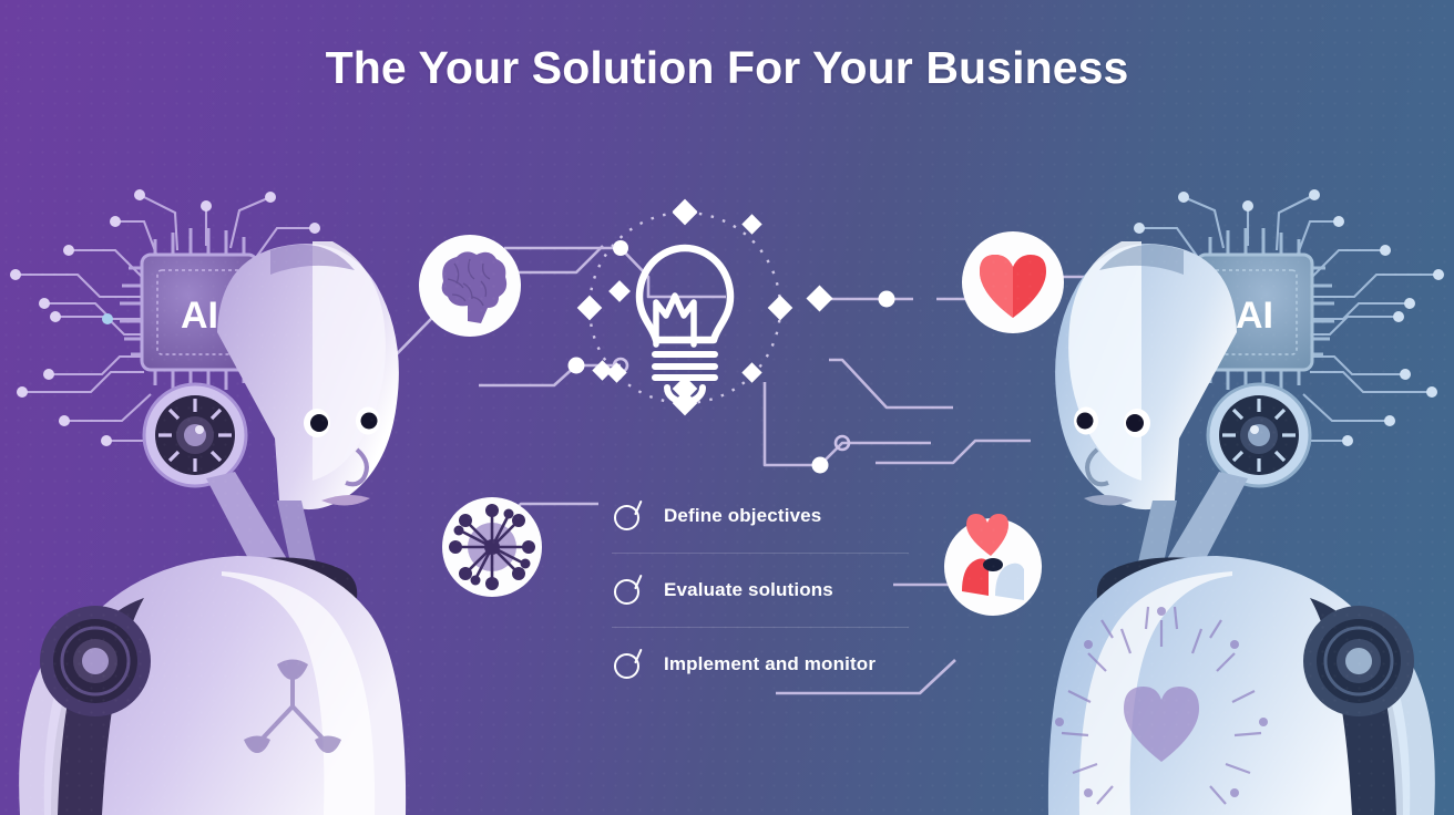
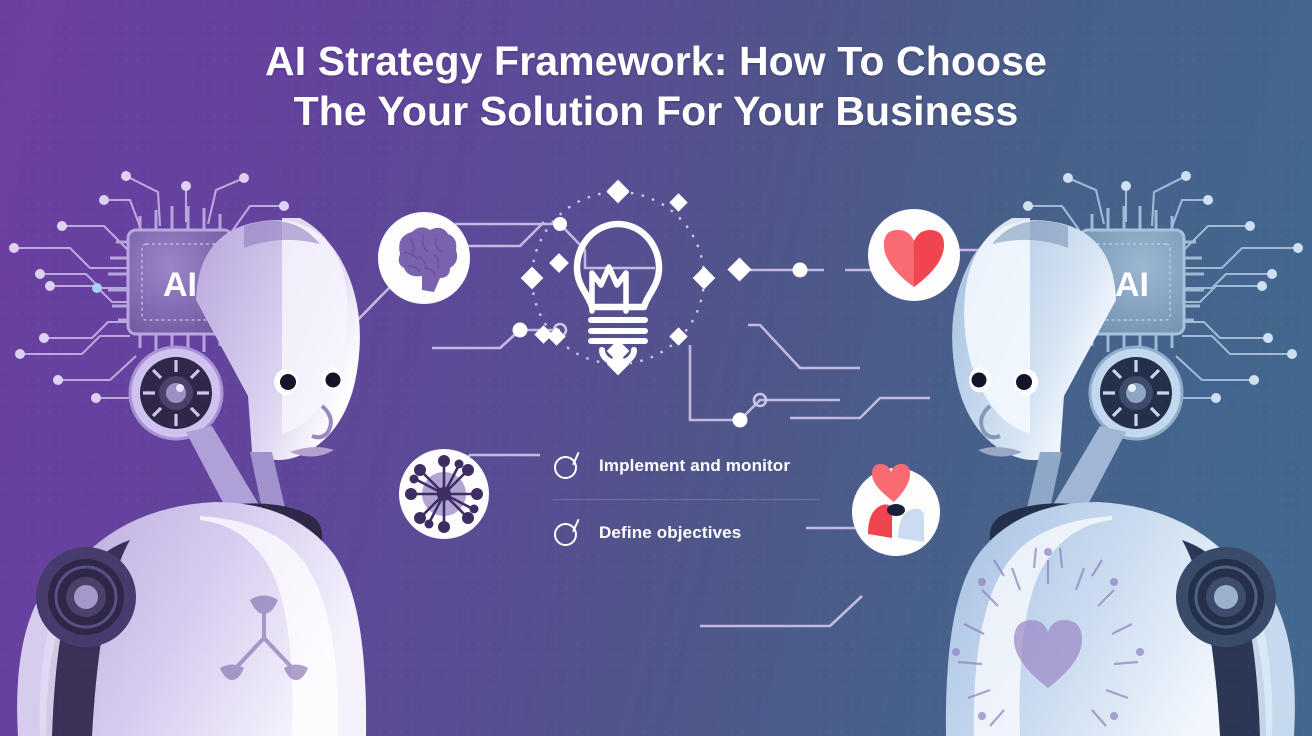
  AI
  AI
+ AI Strategy Framework: How To Choose
  The Your Solution For Your Business
- Define objectives
+ Implement and monitor
- Evaluate solutions
- Implement and monitor
+ Define objectives
